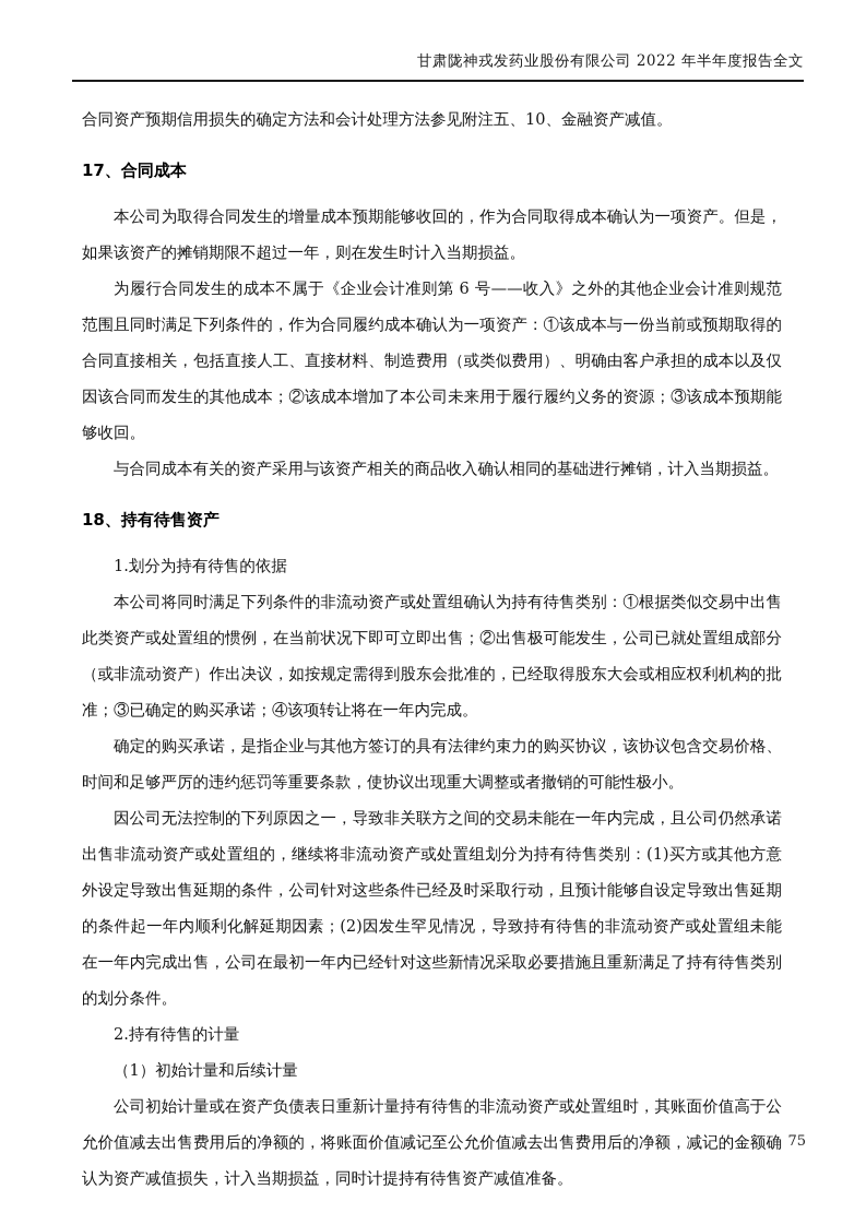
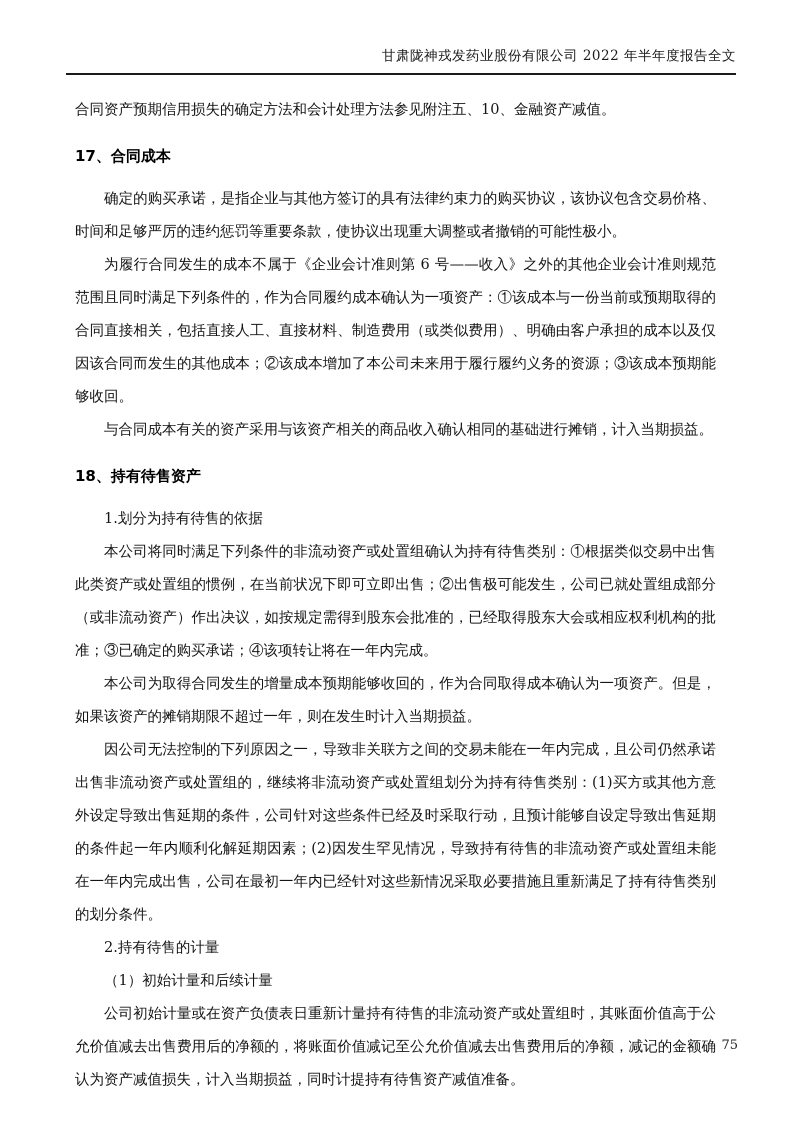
  甘肃陇神戎发药业股份有限公司 2022 年半年度报告全文
  合同资产预期信用损失的确定方法和会计处理方法参见附注五、10、金融资产减值。
  17、合同成本
- 本公司为取得合同发生的增量成本预期能够收回的，作为合同取得成本确认为一项资产。但是，如果该资产的摊销期限不超过一年，则在发生时计入当期损益。
+ 确定的购买承诺，是指企业与其他方签订的具有法律约束力的购买协议，该协议包含交易价格、时间和足够严厉的违约惩罚等重要条款，使协议出现重大调整或者撤销的可能性极小。
  为履行合同发生的成本不属于《企业会计准则第 6 号——收入》之外的其他企业会计准则规范范围且同时满足下列条件的，作为合同履约成本确认为一项资产：①该成本与一份当前或预期取得的合同直接相关，包括直接人工、直接材料、制造费用（或类似费用）、明确由客户承担的成本以及仅因该合同而发生的其他成本；②该成本增加了本公司未来用于履行履约义务的资源；③该成本预期能够收回。
  与合同成本有关的资产采用与该资产相关的商品收入确认相同的基础进行摊销，计入当期损益。
  18、持有待售资产
  1.划分为持有待售的依据
  本公司将同时满足下列条件的非流动资产或处置组确认为持有待售类别：①根据类似交易中出售此类资产或处置组的惯例，在当前状况下即可立即出售；②出售极可能发生，公司已就处置组成部分（或非流动资产）作出决议，如按规定需得到股东会批准的，已经取得股东大会或相应权利机构的批准；③已确定的购买承诺；④该项转让将在一年内完成。
- 确定的购买承诺，是指企业与其他方签订的具有法律约束力的购买协议，该协议包含交易价格、时间和足够严厉的违约惩罚等重要条款，使协议出现重大调整或者撤销的可能性极小。
+ 本公司为取得合同发生的增量成本预期能够收回的，作为合同取得成本确认为一项资产。但是，如果该资产的摊销期限不超过一年，则在发生时计入当期损益。
  因公司无法控制的下列原因之一，导致非关联方之间的交易未能在一年内完成，且公司仍然承诺出售非流动资产或处置组的，继续将非流动资产或处置组划分为持有待售类别：(1)买方或其他方意外设定导致出售延期的条件，公司针对这些条件已经及时采取行动，且预计能够自设定导致出售延期的条件起一年内顺利化解延期因素；(2)因发生罕见情况，导致持有待售的非流动资产或处置组未能在一年内完成出售，公司在最初一年内已经针对这些新情况采取必要措施且重新满足了持有待售类别的划分条件。
  2.持有待售的计量
  （1）初始计量和后续计量
  公司初始计量或在资产负债表日重新计量持有待售的非流动资产或处置组时，其账面价值高于公允价值减去出售费用后的净额的，将账面价值减记至公允价值减去出售费用后的净额，减记的金额确认为资产减值损失，计入当期损益，同时计提持有待售资产减值准备。
  75
